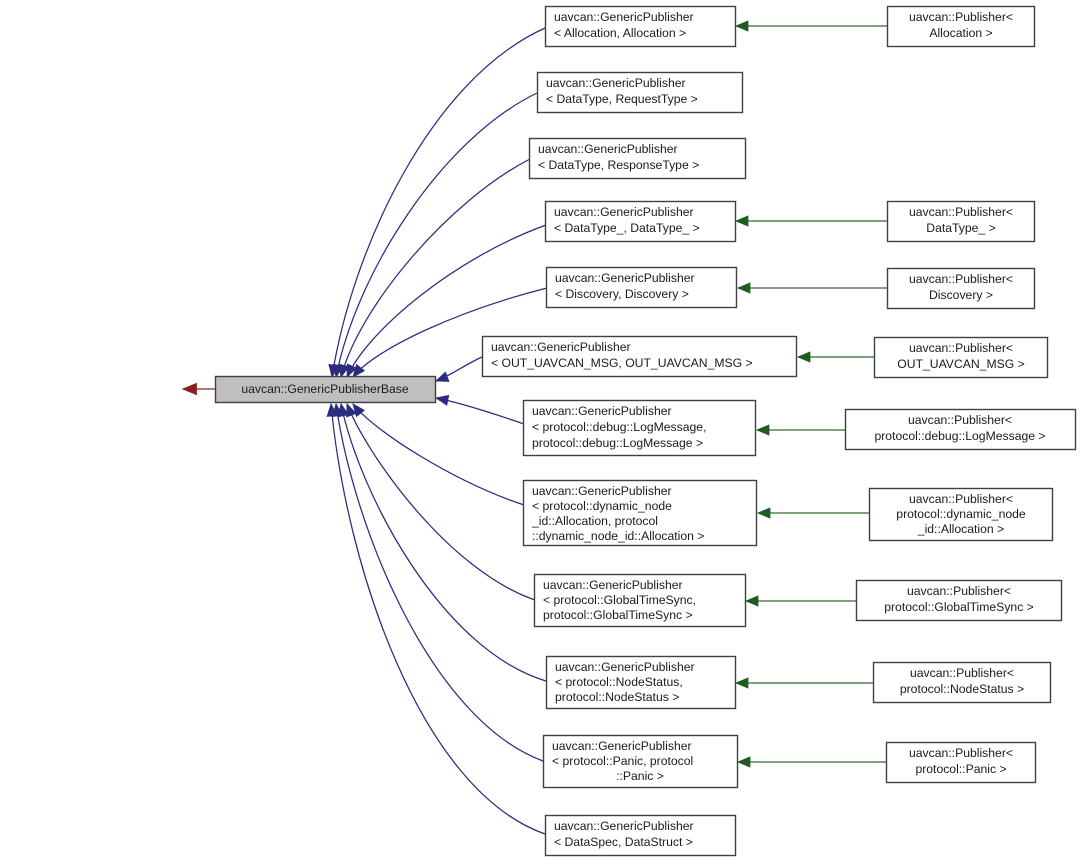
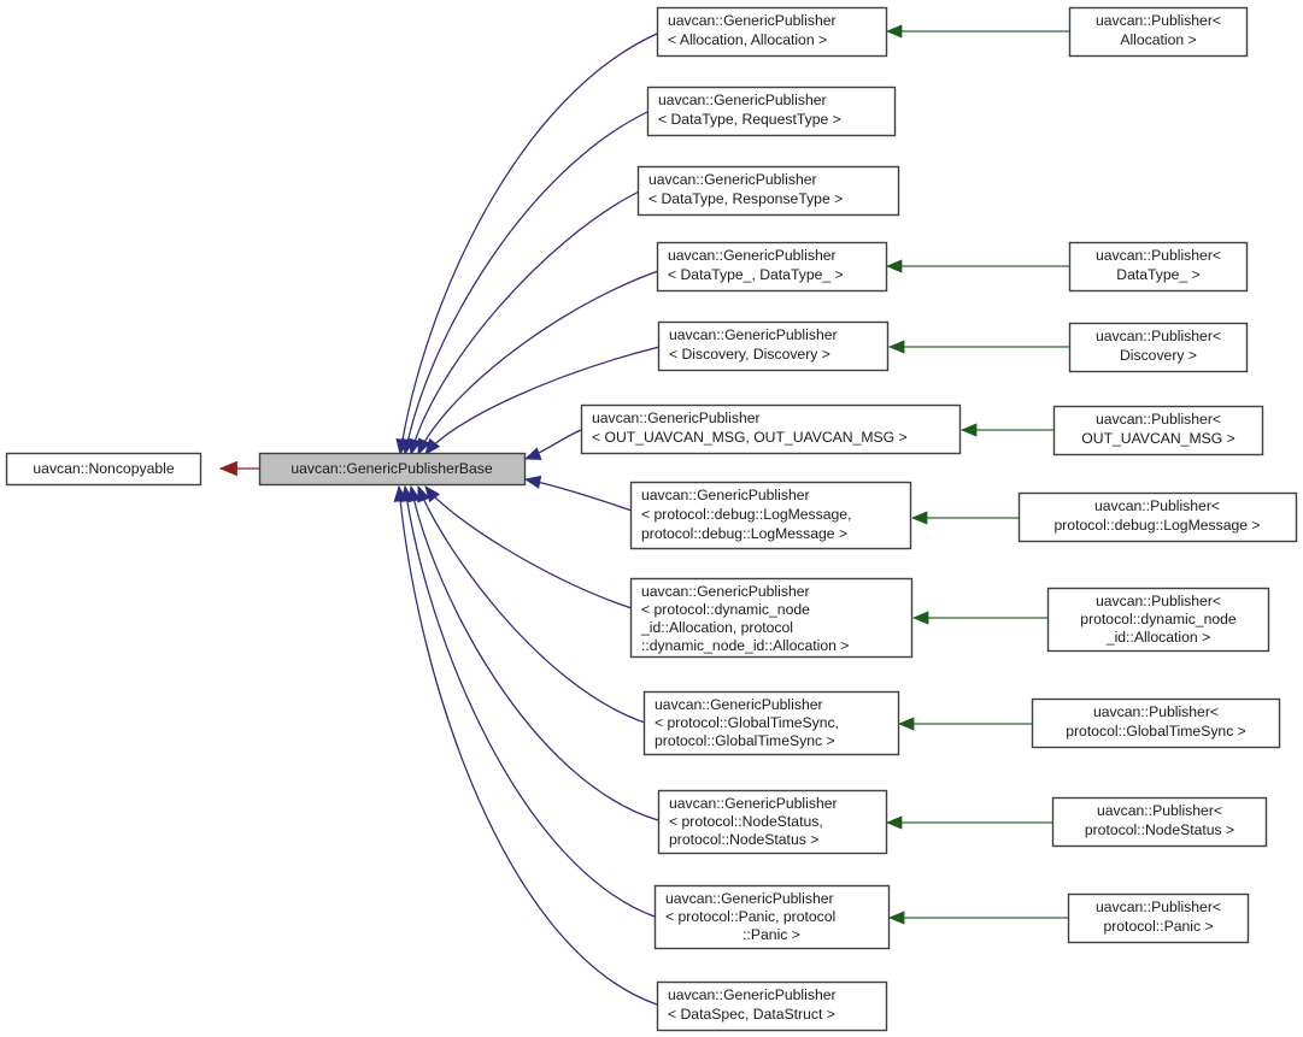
+ uavcan::Noncopyable
  uavcan::GenericPublisherBase
  uavcan::GenericPublisher
  < Allocation, Allocation >
  uavcan::GenericPublisher
  < DataType, RequestType >
  uavcan::GenericPublisher
  < DataType, ResponseType >
  uavcan::GenericPublisher
  < DataType_, DataType_ >
  uavcan::GenericPublisher
  < Discovery, Discovery >
  uavcan::GenericPublisher
  < OUT_UAVCAN_MSG, OUT_UAVCAN_MSG >
  uavcan::GenericPublisher
  < protocol::debug::LogMessage,
  protocol::debug::LogMessage >
  uavcan::GenericPublisher
  < protocol::dynamic_node
  _id::Allocation, protocol
  ::dynamic_node_id::Allocation >
  uavcan::GenericPublisher
  < protocol::GlobalTimeSync,
  protocol::GlobalTimeSync >
  uavcan::GenericPublisher
  < protocol::NodeStatus,
  protocol::NodeStatus >
  uavcan::GenericPublisher
  < protocol::Panic, protocol
  ::Panic >
  uavcan::GenericPublisher
  < DataSpec, DataStruct >
  uavcan::Publisher<
  Allocation >
  uavcan::Publisher<
  DataType_ >
  uavcan::Publisher<
  Discovery >
  uavcan::Publisher<
  OUT_UAVCAN_MSG >
  uavcan::Publisher<
  protocol::debug::LogMessage >
  uavcan::Publisher<
  protocol::dynamic_node
  _id::Allocation >
  uavcan::Publisher<
  protocol::GlobalTimeSync >
  uavcan::Publisher<
  protocol::NodeStatus >
  uavcan::Publisher<
  protocol::Panic >
